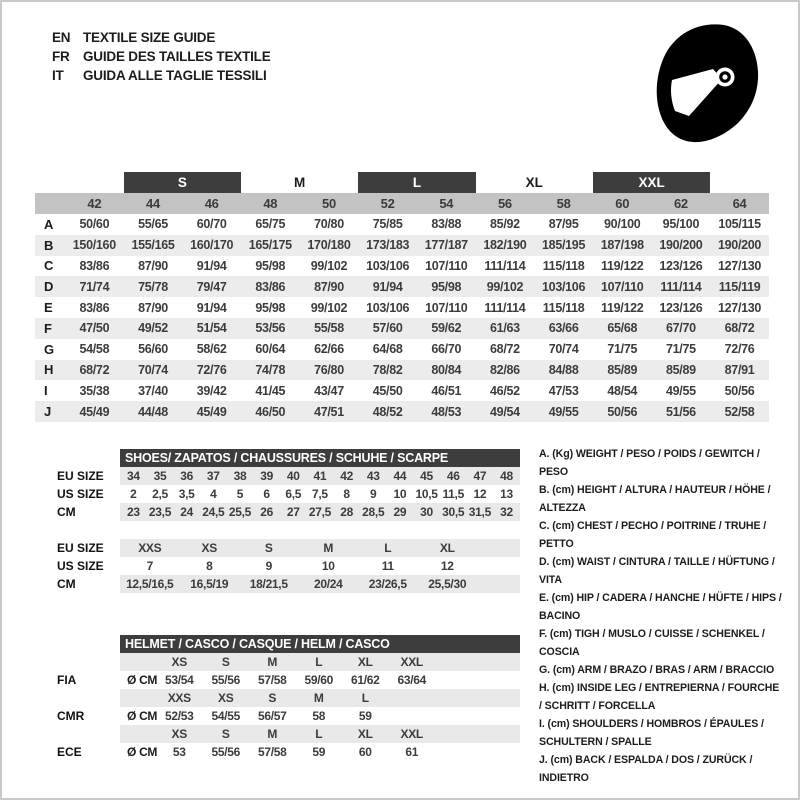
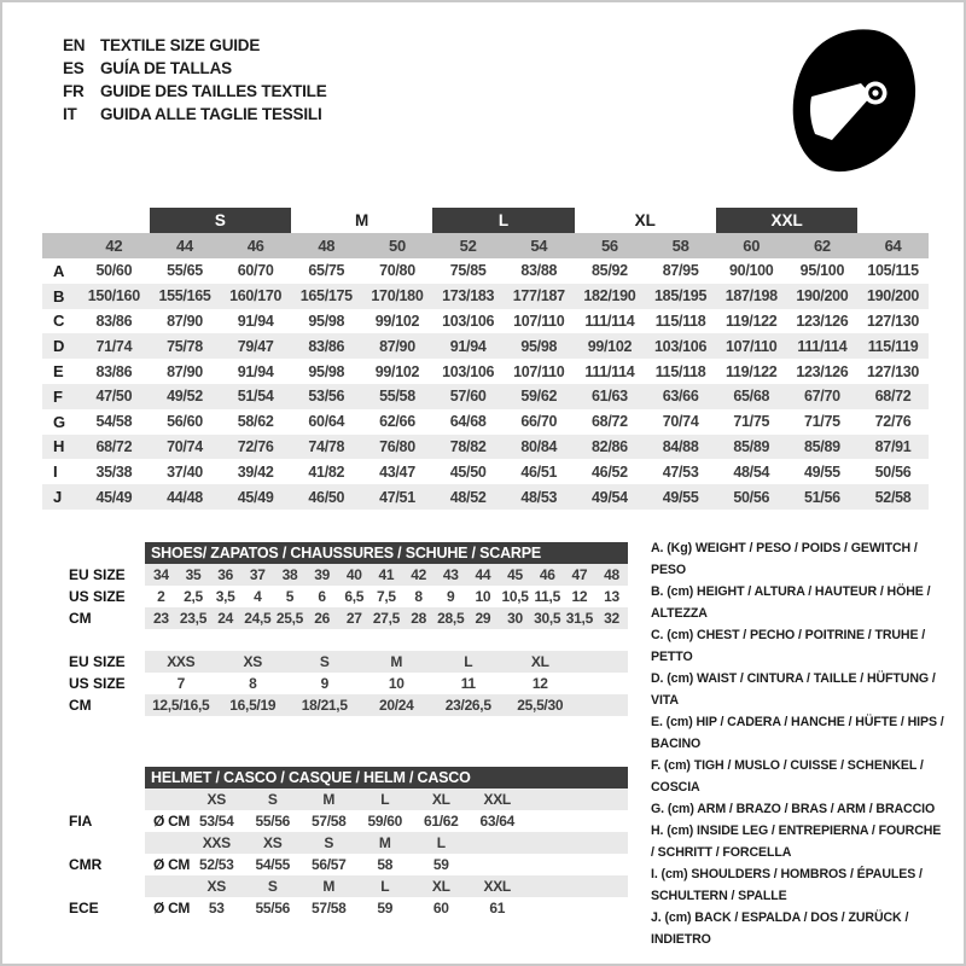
  EN
  TEXTILE SIZE GUIDE
+ ES
+ GUÍA DE TALLAS
  FR
  GUIDE DES TAILLES TEXTILE
  IT
  GUIDA ALLE TAGLIE TESSILI
  S
  M
  L
  XL
  XXL
  42
  44
  46
  48
  50
  52
  54
  56
  58
  60
  62
  64
  A
  50/60
  55/65
  60/70
  65/75
  70/80
  75/85
  83/88
  85/92
  87/95
  90/100
  95/100
  105/115
  B
  150/160
  155/165
  160/170
  165/175
  170/180
  173/183
  177/187
  182/190
  185/195
  187/198
  190/200
  190/200
  C
  83/86
  87/90
  91/94
  95/98
  99/102
  103/106
  107/110
  111/114
  115/118
  119/122
  123/126
  127/130
  D
  71/74
  75/78
  79/47
  83/86
  87/90
  91/94
  95/98
  99/102
  103/106
  107/110
  111/114
  115/119
  E
  83/86
  87/90
  91/94
  95/98
  99/102
  103/106
  107/110
  111/114
  115/118
  119/122
  123/126
  127/130
  F
  47/50
  49/52
  51/54
  53/56
  55/58
  57/60
  59/62
  61/63
  63/66
  65/68
  67/70
  68/72
  G
  54/58
  56/60
  58/62
  60/64
  62/66
  64/68
  66/70
  68/72
  70/74
  71/75
  71/75
  72/76
  H
  68/72
  70/74
  72/76
  74/78
  76/80
  78/82
  80/84
  82/86
  84/88
  85/89
  85/89
  87/91
  I
  35/38
  37/40
  39/42
- 41/45
+ 41/82
  43/47
  45/50
  46/51
  46/52
  47/53
  48/54
  49/55
  50/56
  J
  45/49
  44/48
  45/49
  46/50
  47/51
  48/52
  48/53
  49/54
  49/55
  50/56
  51/56
  52/58
  SHOES/ ZAPATOS / CHAUSSURES / SCHUHE / SCARPE
  EU SIZE
  34
  35
  36
  37
  38
  39
  40
  41
  42
  43
  44
  45
  46
  47
  48
  US SIZE
  2
  2,5
  3,5
  4
  5
  6
  6,5
  7,5
  8
  9
  10
  10,5
  11,5
  12
  13
  CM
  23
  23,5
  24
  24,5
  25,5
  26
  27
  27,5
  28
  28,5
  29
  30
  30,5
  31,5
  32
  EU SIZE
  XXS
  XS
  S
  M
  L
  XL
  US SIZE
  7
  8
  9
  10
  11
  12
  CM
  12,5/16,5
  16,5/19
  18/21,5
  20/24
  23/26,5
  25,5/30
  HELMET / CASCO / CASQUE / HELM / CASCO
  XS
  S
  M
  L
  XL
  XXL
  FIA
  Ø CM
  53/54
  55/56
  57/58
  59/60
  61/62
  63/64
  XXS
  XS
  S
  M
  L
  CMR
  Ø CM
  52/53
  54/55
  56/57
  58
  59
  XS
  S
  M
  L
  XL
  XXL
  ECE
  Ø CM
  53
  55/56
  57/58
  59
  60
  61
  A. (Kg) WEIGHT / PESO / POIDS / GEWITCH / PESO
  B. (cm) HEIGHT / ALTURA / HAUTEUR / HÖHE / ALTEZZA
  C. (cm) CHEST / PECHO / POITRINE / TRUHE / PETTO
  D. (cm) WAIST / CINTURA / TAILLE / HÜFTUNG / VITA
  E. (cm) HIP / CADERA / HANCHE / HÜFTE / HIPS / BACINO
  F. (cm) TIGH / MUSLO / CUISSE / SCHENKEL / COSCIA
  G. (cm) ARM / BRAZO / BRAS / ARM / BRACCIO
  H. (cm) INSIDE LEG / ENTREPIERNA / FOURCHE / SCHRITT / FORCELLA
  I. (cm) SHOULDERS / HOMBROS / ÉPAULES / SCHULTERN / SPALLE
  J. (cm) BACK / ESPALDA / DOS / ZURÜCK / INDIETRO
